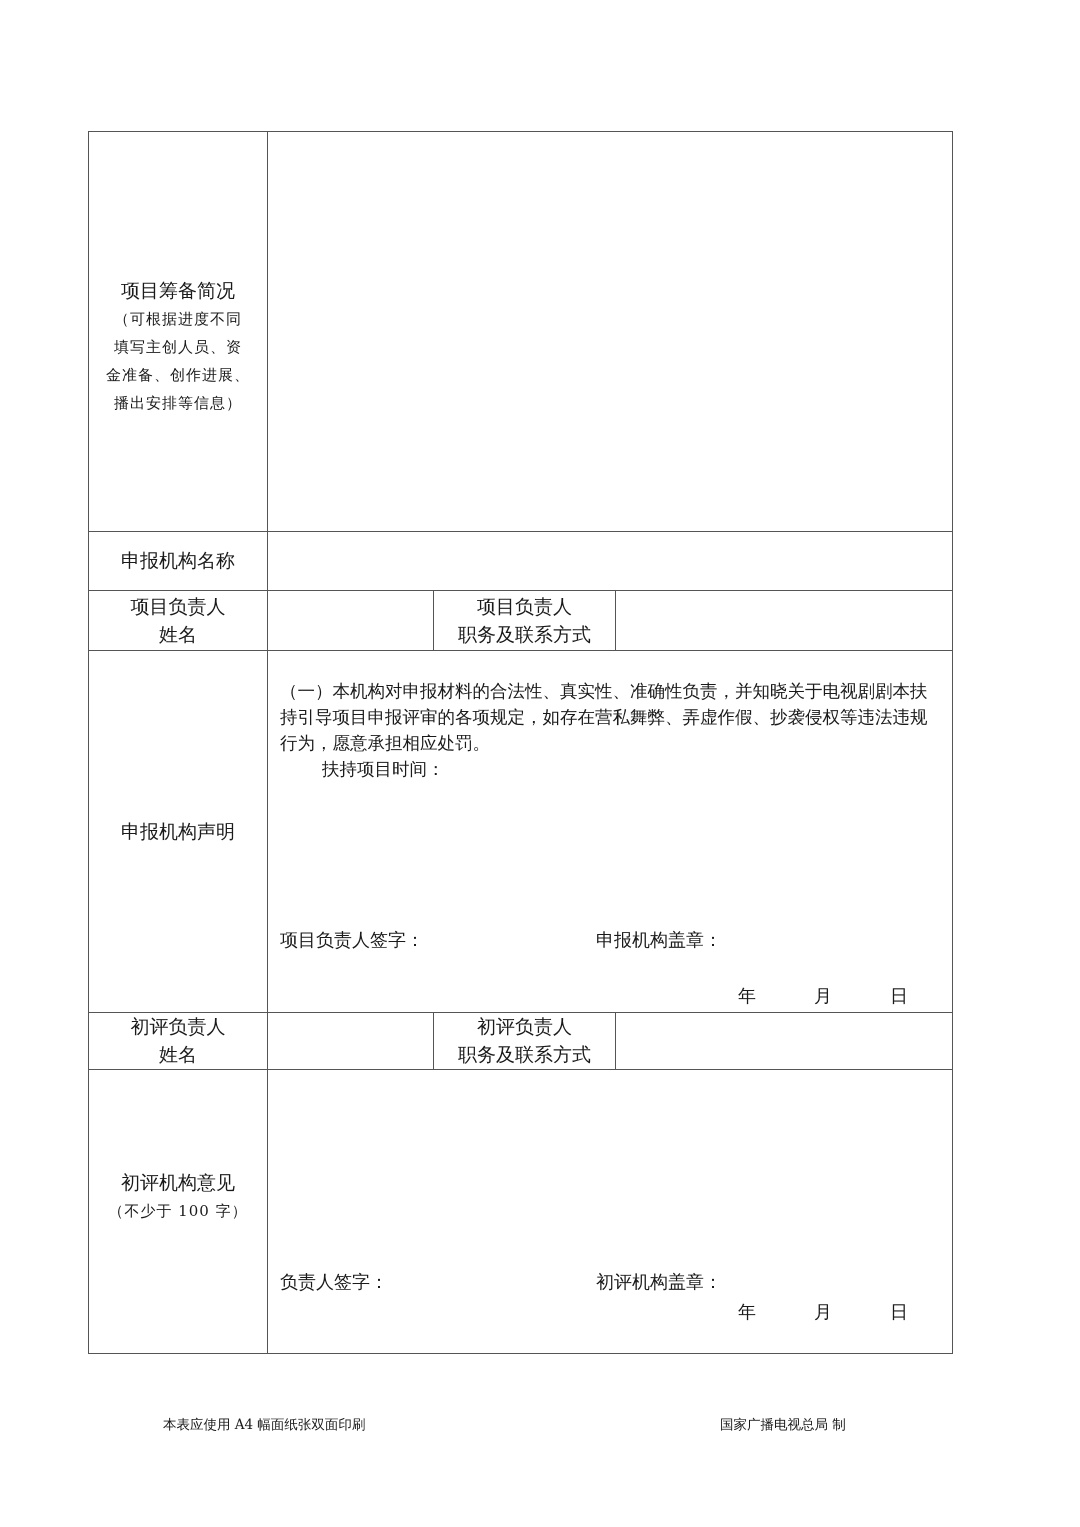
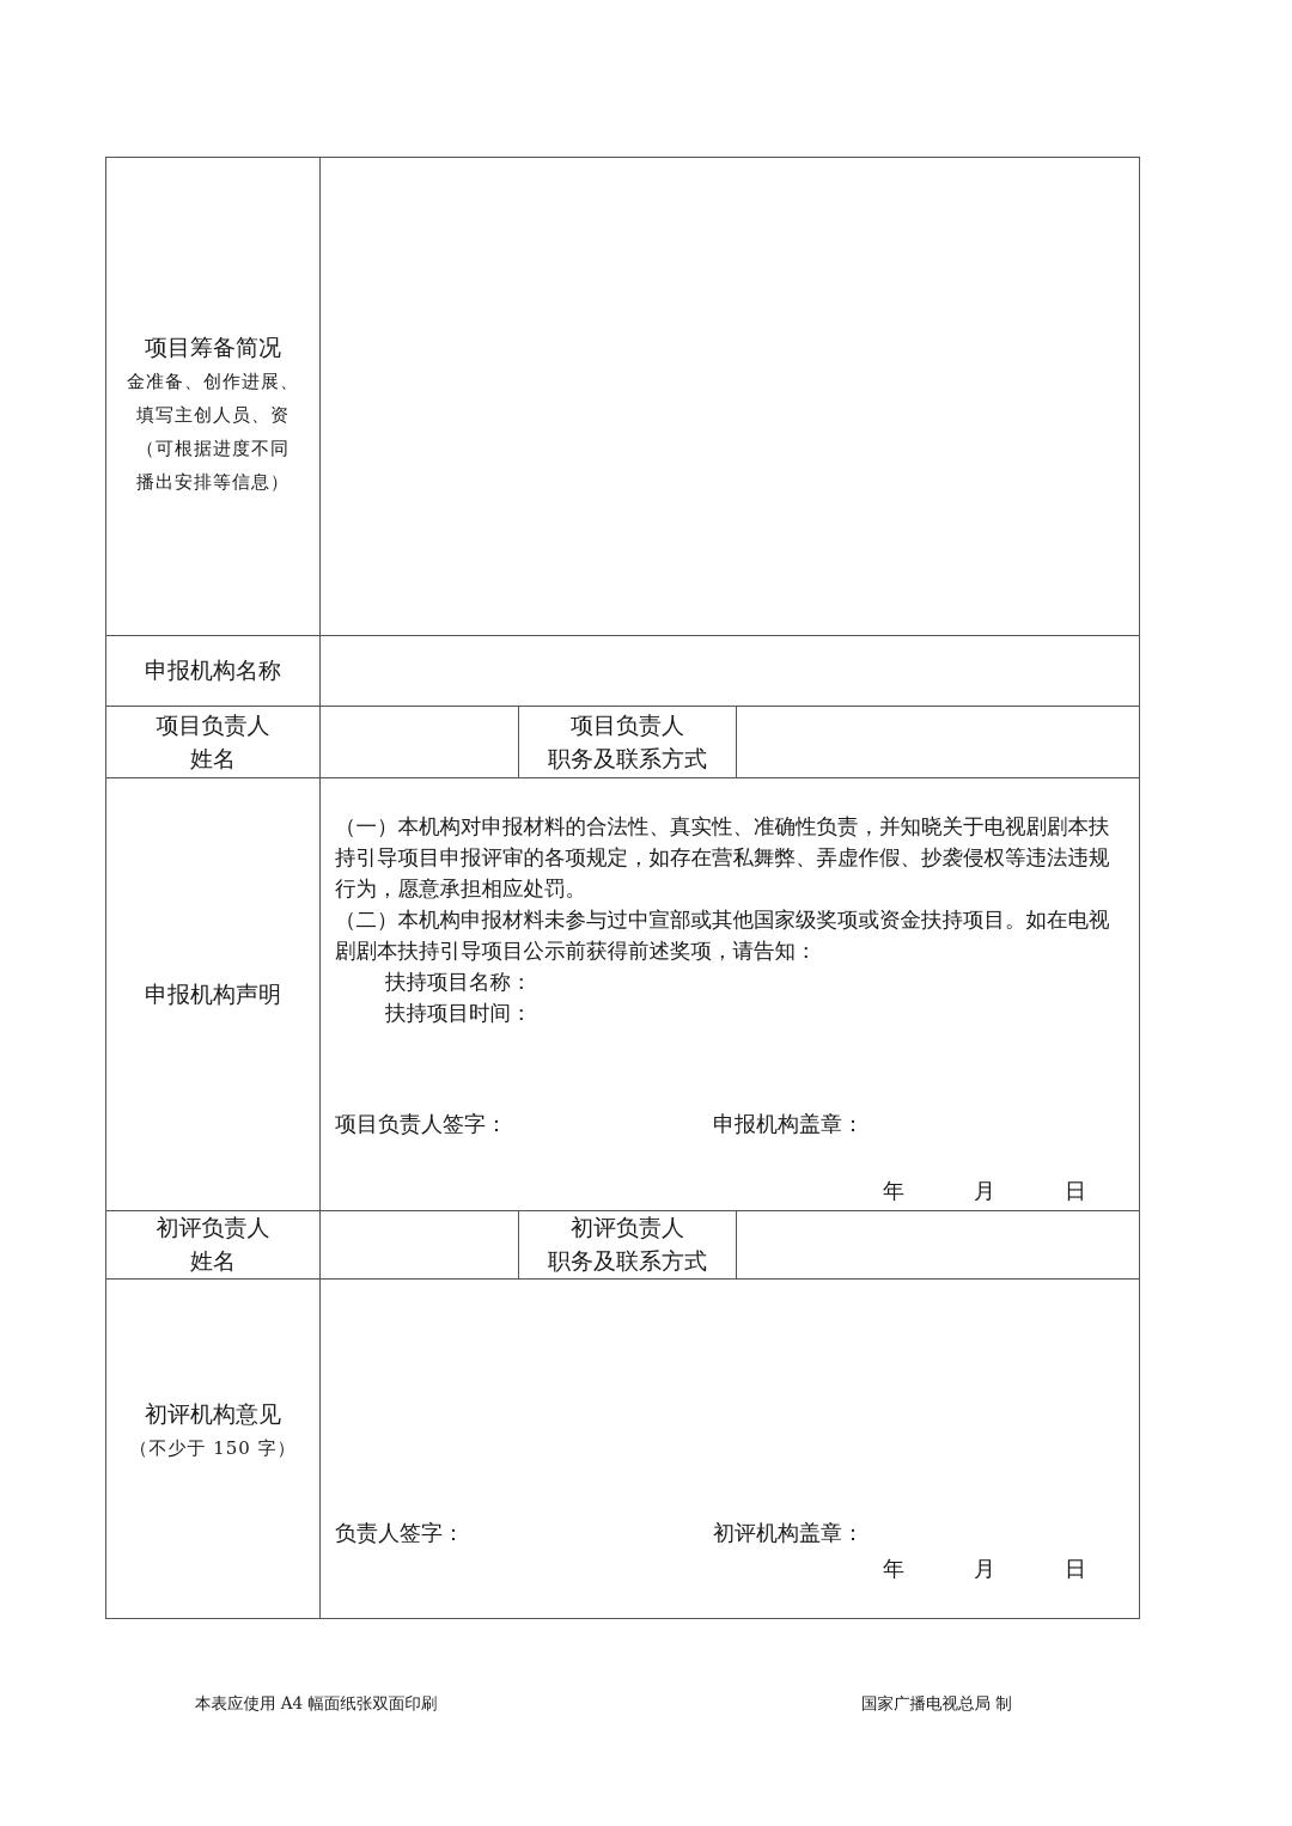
  项目筹备简况
- （可根据进度不同
+ 金准备、创作进展、
  填写主创人员、资
- 金准备、创作进展、
+ （可根据进度不同
  播出安排等信息）
  申报机构名称
  项目负责人
  姓名
  项目负责人
  职务及联系方式
  申报机构声明
  （一）本机构对申报材料的合法性、真实性、准确性负责，并知晓关于电视剧剧本扶持引导项目申报评审的各项规定，如存在营私舞弊、弄虚作假、抄袭侵权等违法违规行为，愿意承担相应处罚。
+ （二）本机构申报材料未参与过中宣部或其他国家级奖项或资金扶持项目。如在电视剧剧本扶持引导项目公示前获得前述奖项，请告知：
+ 扶持项目名称：
  扶持项目时间：
  项目负责人签字：
  申报机构盖章：
  年
  月
  日
  初评负责人
  姓名
  初评负责人
  职务及联系方式
  初评机构意见
- （不少于 100 字）
+ （不少于 150 字）
  负责人签字：
  初评机构盖章：
  年
  月
  日
  本表应使用 A4 幅面纸张双面印刷
  国家广播电视总局 制
